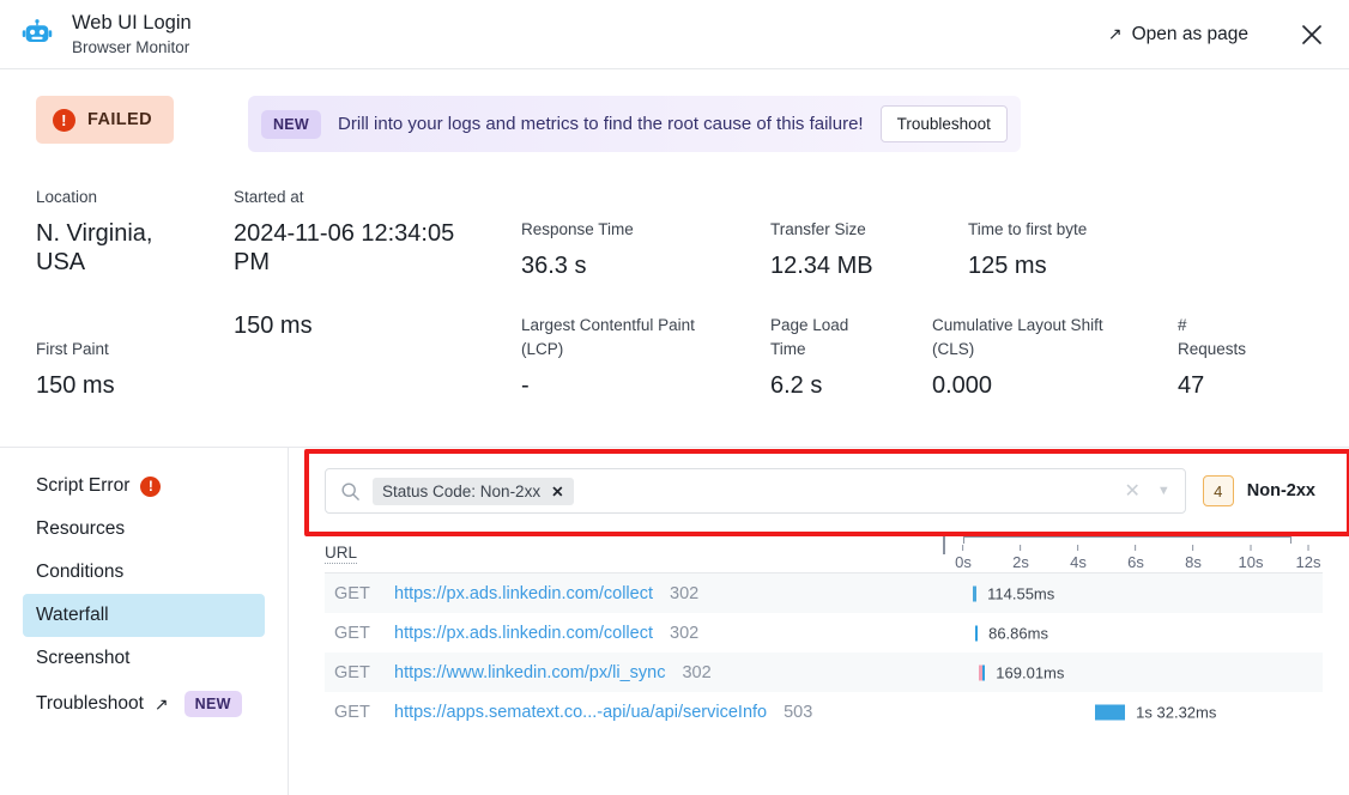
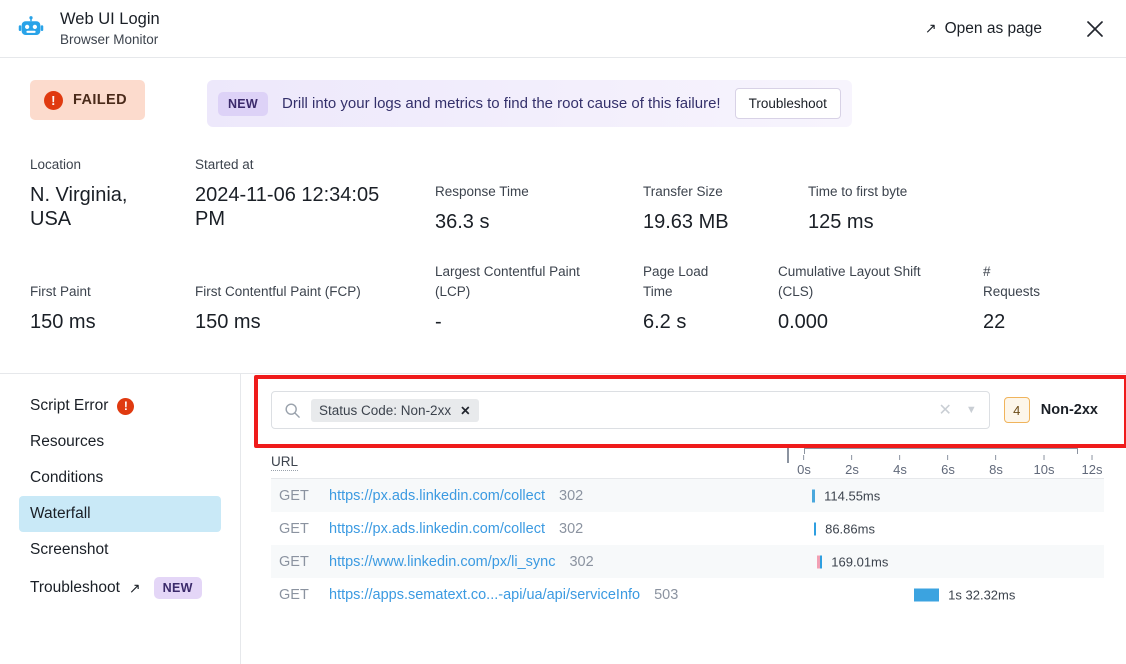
  Web UI Login
  Browser Monitor
  ↗
  Open as page
  !
  FAILED
  NEW
  Drill into your logs and metrics to find the root cause of this failure!
  Troubleshoot
  Location
  N. Virginia, USA
  Started at
  2024-11-06 12:34:05 PM
  Response Time
  36.3 s
  Transfer Size
- 12.34 MB
+ 19.63 MB
  Time to first byte
  125 ms
  First Paint
  150 ms
+ First Contentful Paint (FCP)
  150 ms
  Largest Contentful Paint (LCP)
  -
  Page Load Time
  6.2 s
  Cumulative Layout Shift (CLS)
  0.000
  # Requests
- 47
+ 22
  Script Error
  !
  Resources
  Conditions
  Waterfall
  Screenshot
  Troubleshoot
  ↗
  NEW
  Status Code: Non-2xx
  ✕
  ✕
  ▼
  4
  Non-2xx
  URL
  0s
  2s
  4s
  6s
  8s
  10s
  12s
  GET
  https://px.ads.linkedin.com/collect
  302
  114.55ms
  GET
  https://px.ads.linkedin.com/collect
  302
  86.86ms
  GET
  https://www.linkedin.com/px/li_sync
  302
  169.01ms
  GET
  https://apps.sematext.co...-api/ua/api/serviceInfo
  503
  1s 32.32ms
